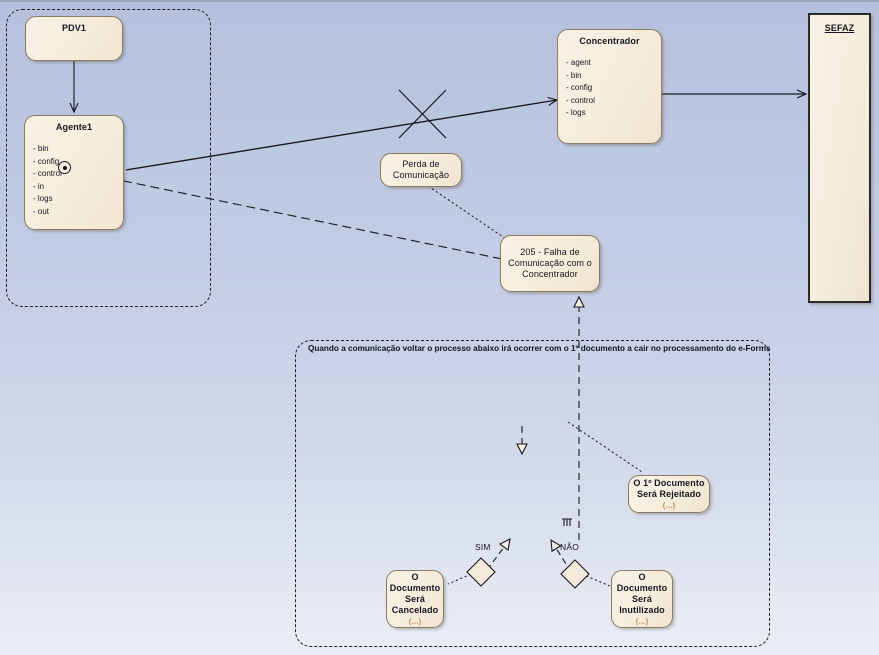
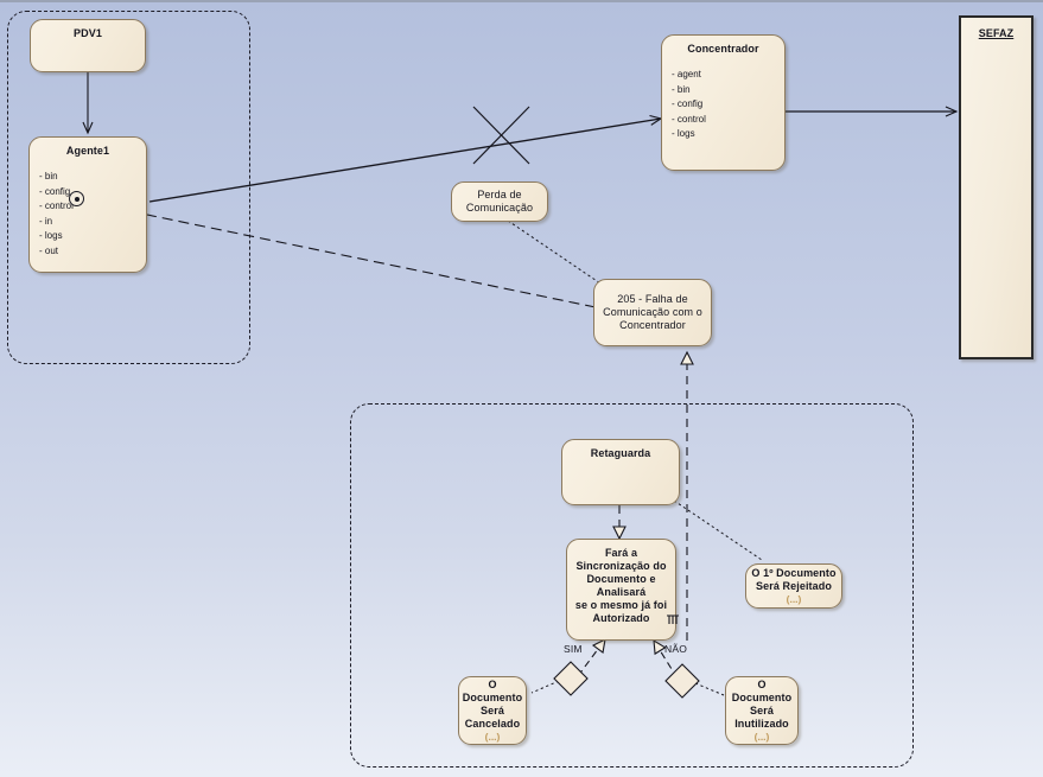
- Quando a comunicação voltar o processo abaixo irá ocorrer com o 1º documento a cair no processamento do e-Forms
  PDV1
  Agente1
  - bin
  - config
  - contro
  - in
  - logs
  - out
  Concentrador
  - agent
  - bin
  - config
  - control
  - logs
  SEFAZ
  Perda de
  Comunicação
  205 - Falha de
  Comunicação com o
  Concentrador
+ Retaguarda
+ Fará a Sincronização do
+ Documento e Analisará
+ se o mesmo já foi
+ Autorizado
  O 1º Documento
  Será Rejeitado
  (...)
  O
  Documento
  Será
  Cancelado
  (...)
  O
  Documento
  Será
  Inutilizado
  (...)
  SIM
  NÃO
